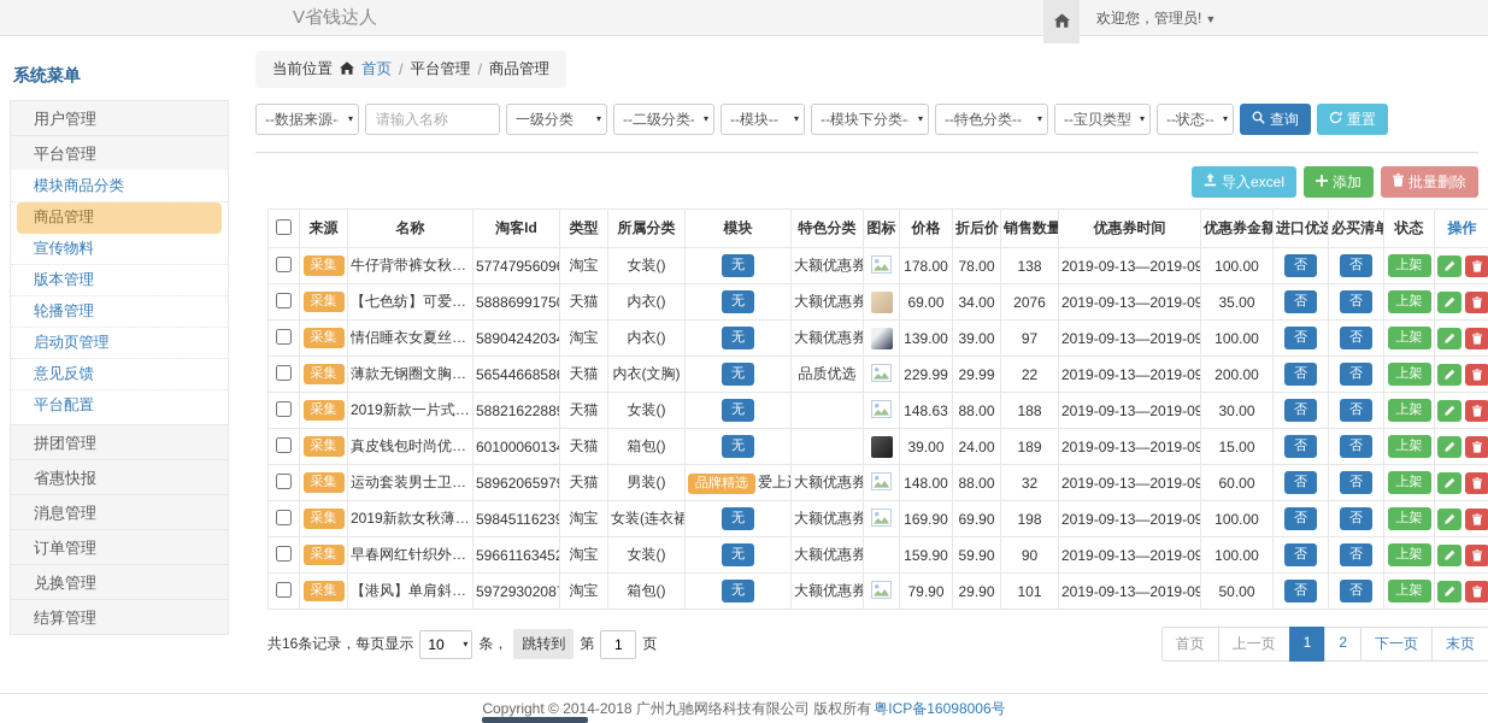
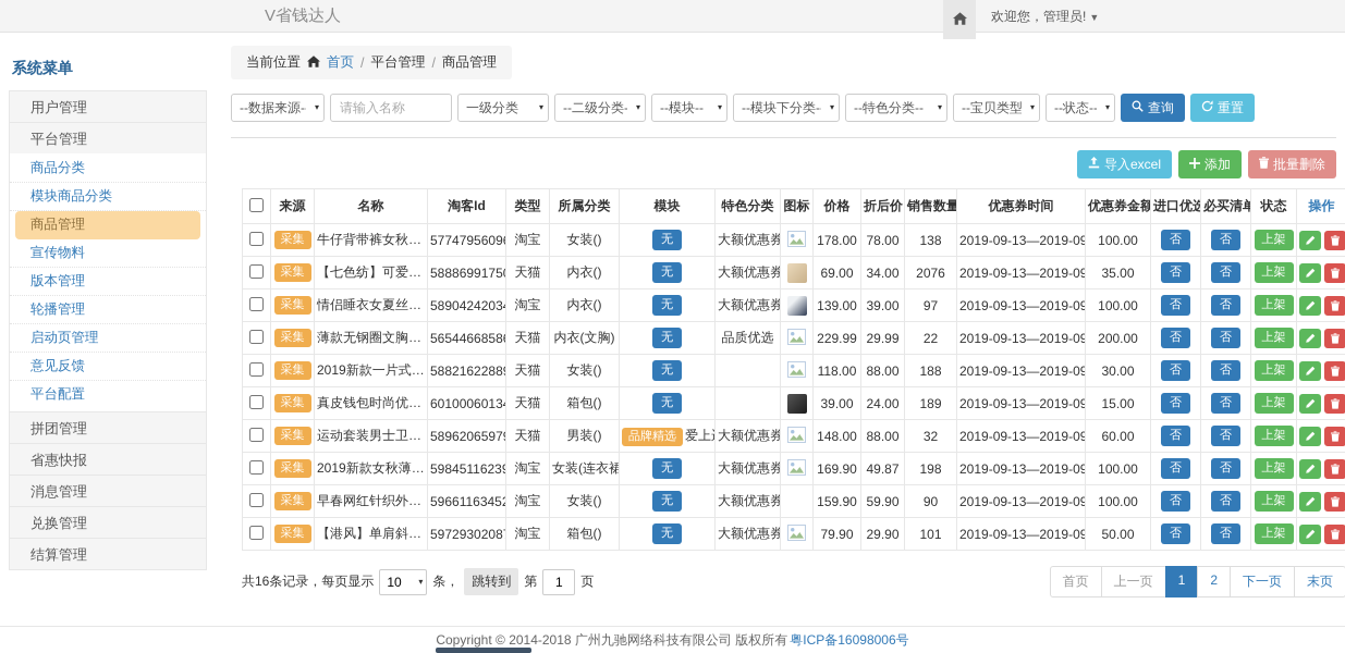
  V省钱达人
  欢迎您，管理员! ▼
  系统菜单
  用户管理
  平台管理
+ 商品分类
  模块商品分类
  商品管理
  宣传物料
  版本管理
  轮播管理
  启动页管理
  意见反馈
  平台配置
  拼团管理
  省惠快报
  消息管理
- 订单管理
  兑换管理
  结算管理
  当前位置
  首页
  /
  平台管理
  /
  商品管理
  --数据来源-
  ▾
  请输入名称
  一级分类
  ▾
  --二级分类-
  ▾
  --模块--
  ▾
  --模块下分类-
  ▾
  --特色分类--
  ▾
  --宝贝类型
  ▾
  --状态--
  ▾
  查询
  重置
  导入excel
  添加
  批量删除
  	来源	名称	淘客Id	类型	所属分类	模块	特色分类	图标	价格	折后价	销售数量	优惠券时间	优惠券金额	进口优选	必买清单	状态	操作
  	采集	牛仔背带裤女秋装	5774795609	淘宝	女装()	无	大额优惠券		178.00	78.00	138	2019-09-13—2019-09	100.00	否	否	上架
  	采集	【七色纺】可爱纯	5888699175	天猫	内衣()	无	大额优惠券		69.00	34.00	2076	2019-09-13—2019-09	35.00	否	否	上架
  	采集	情侣睡衣女夏丝绸	5890424203	淘宝	内衣()	无	大额优惠券		139.00	39.00	97	2019-09-13—2019-09	100.00	否	否	上架
  	采集	薄款无钢圈文胸聚	5654466858	天猫	内衣(文胸)	无	品质优选		229.99	29.99	22	2019-09-13—2019-09	200.00	否	否	上架
- 	采集	2019新款一片式系.	5882162288	天猫	女装()	无			148.63	88.00	188	2019-09-13—2019-09	30.00	否	否	上架
+ 	采集	2019新款一片式系.	5882162288	天猫	女装()	无			118.00	88.00	188	2019-09-13—2019-09	30.00	否	否	上架
  	采集	真皮钱包时尚优雅	6010006013	天猫	箱包()	无			39.00	24.00	189	2019-09-13—2019-09	15.00	否	否	上架
  	采集	运动套装男士卫衣	5896206597	天猫	男装()	品牌精选 爱上	大额优惠券		148.00	88.00	32	2019-09-13—2019-09	60.00	否	否	上架
- 	采集	2019新款女秋薄款.	59845116239	淘宝	女装(连衣裙	无	大额优惠券		169.90	69.90	198	2019-09-13—2019-09	100.00	否	否	上架
+ 	采集	2019新款女秋薄款.	59845116239	淘宝	女装(连衣裙	无	大额优惠券		169.90	49.87	198	2019-09-13—2019-09	100.00	否	否	上架
  	采集	早春网红针织外套	59661163452	淘宝	女装()	无	大额优惠券		159.90	59.90	90	2019-09-13—2019-09	100.00	否	否	上架
  	采集	【港风】单肩斜跨	5972930208	淘宝	箱包()	无	大额优惠券		79.90	29.90	101	2019-09-13—2019-09	50.00	否	否	上架
  共16条记录，每页显示
  10
  ▾
  条，
  跳转到
  第
  1
  页
  首页
  上一页
  1
  2
  下一页
  末页
  Copyright © 2014-2018 广州九驰网络科技有限公司 版权所有
  粤ICP备16098006号
